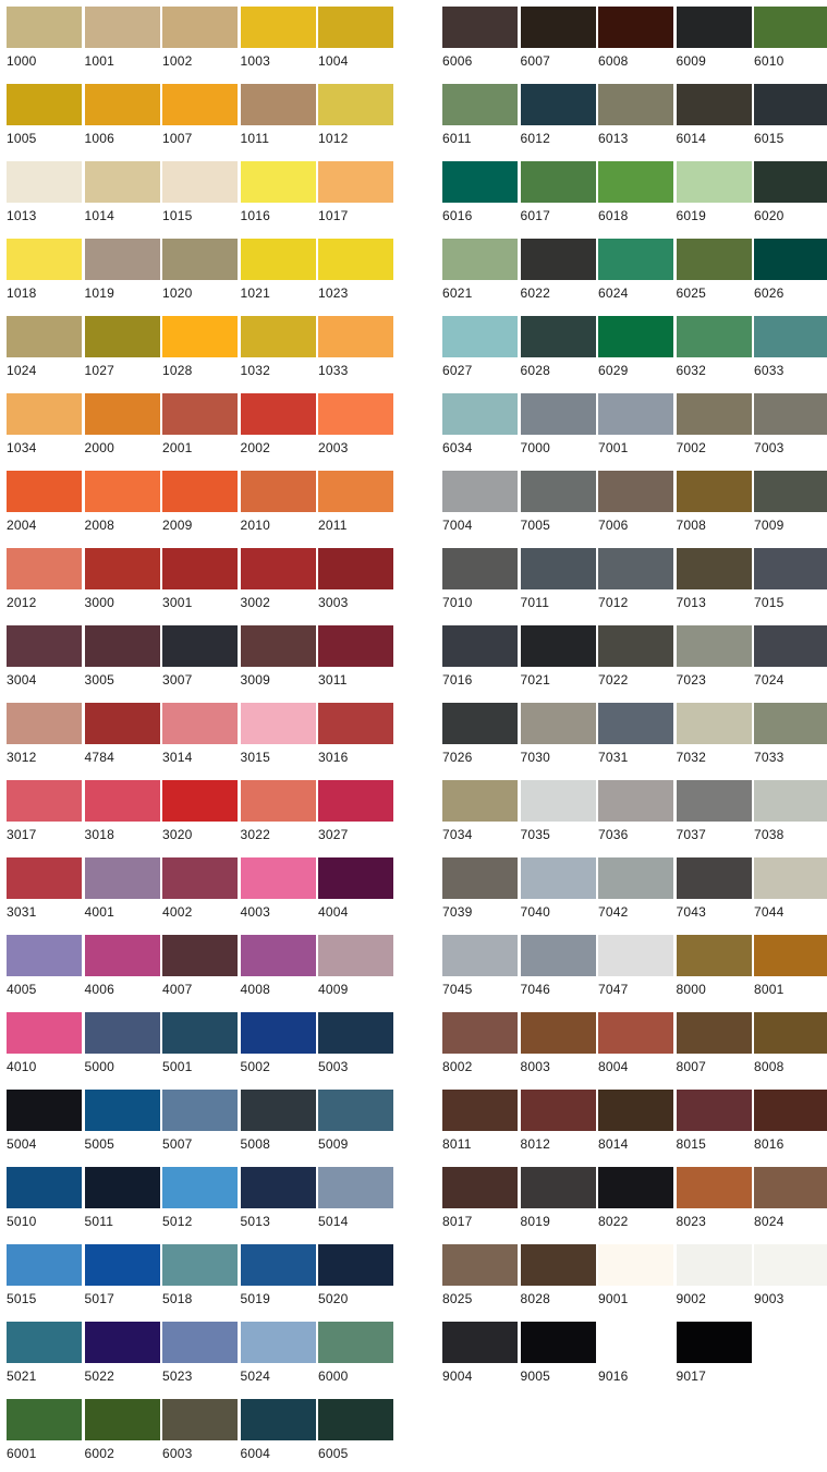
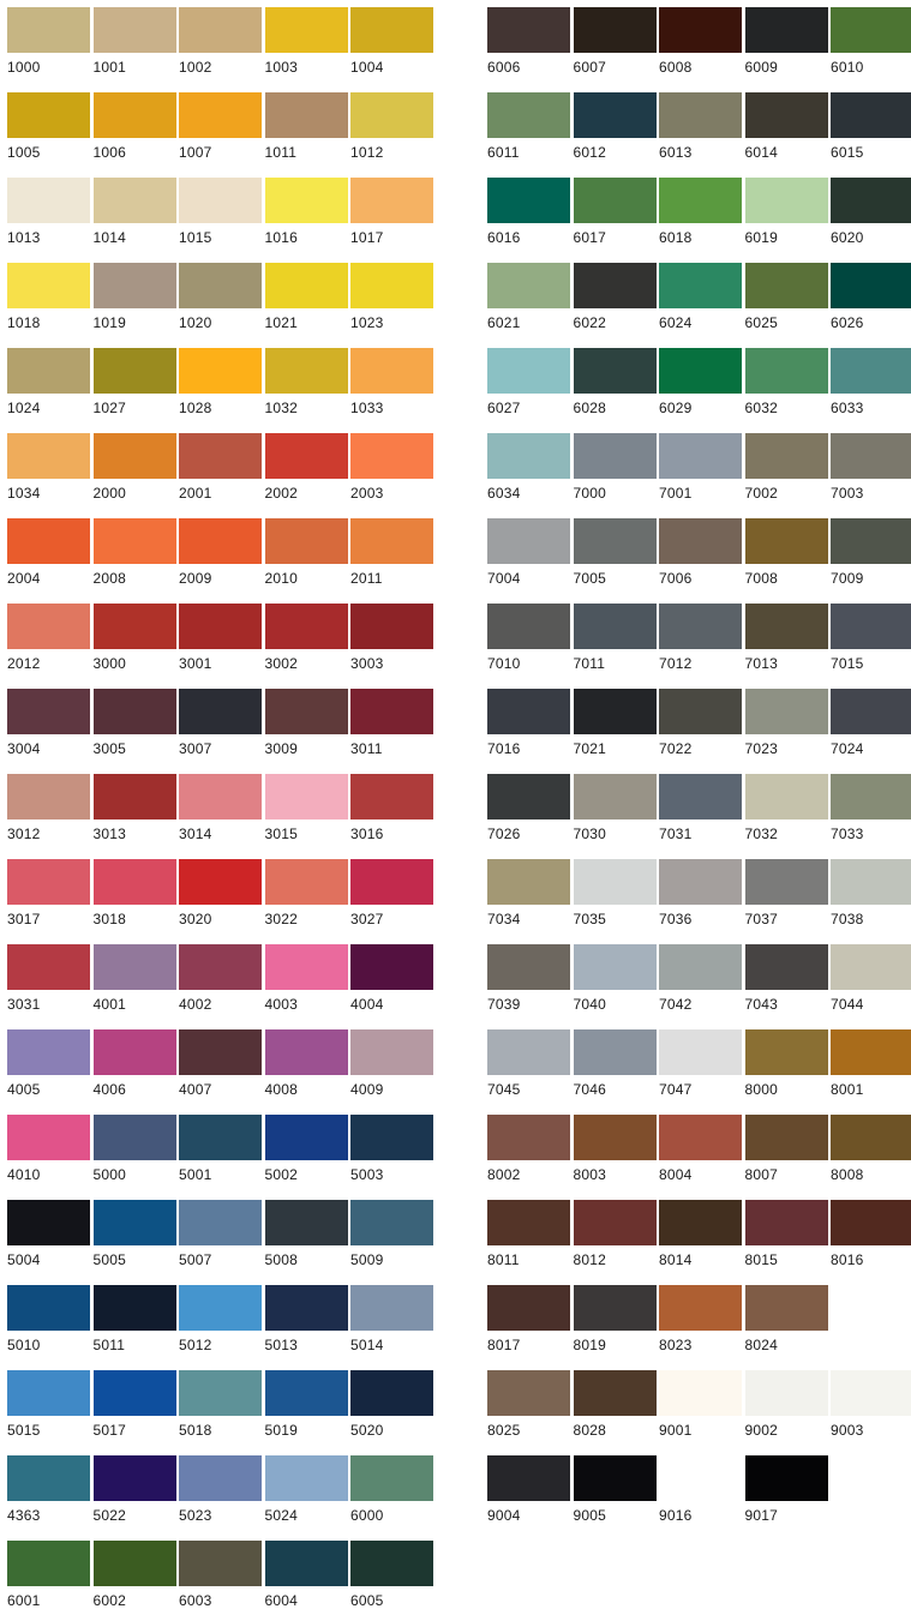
  1000
  1001
  1002
  1003
  1004
  1005
  1006
  1007
  1011
  1012
  1013
  1014
  1015
  1016
  1017
  1018
  1019
  1020
  1021
  1023
  1024
  1027
  1028
  1032
  1033
  1034
  2000
  2001
  2002
  2003
  2004
  2008
  2009
  2010
  2011
  2012
  3000
  3001
  3002
  3003
  3004
  3005
  3007
  3009
  3011
  3012
- 4784
+ 3013
  3014
  3015
  3016
  3017
  3018
  3020
  3022
  3027
  3031
  4001
  4002
  4003
  4004
  4005
  4006
  4007
  4008
  4009
  4010
  5000
  5001
  5002
  5003
  5004
  5005
  5007
  5008
  5009
  5010
  5011
  5012
  5013
  5014
  5015
  5017
  5018
  5019
  5020
- 5021
+ 4363
  5022
  5023
  5024
  6000
  6001
  6002
  6003
  6004
  6005
  6006
  6007
  6008
  6009
  6010
  6011
  6012
  6013
  6014
  6015
  6016
  6017
  6018
  6019
  6020
  6021
  6022
  6024
  6025
  6026
  6027
  6028
  6029
  6032
  6033
  6034
  7000
  7001
  7002
  7003
  7004
  7005
  7006
  7008
  7009
  7010
  7011
  7012
  7013
  7015
  7016
  7021
  7022
  7023
  7024
  7026
  7030
  7031
  7032
  7033
  7034
  7035
  7036
  7037
  7038
  7039
  7040
  7042
  7043
  7044
  7045
  7046
  7047
  8000
  8001
  8002
  8003
  8004
  8007
  8008
  8011
  8012
  8014
  8015
  8016
  8017
  8019
- 8022
  8023
  8024
  8025
  8028
  9001
  9002
  9003
  9004
  9005
  9016
  9017
